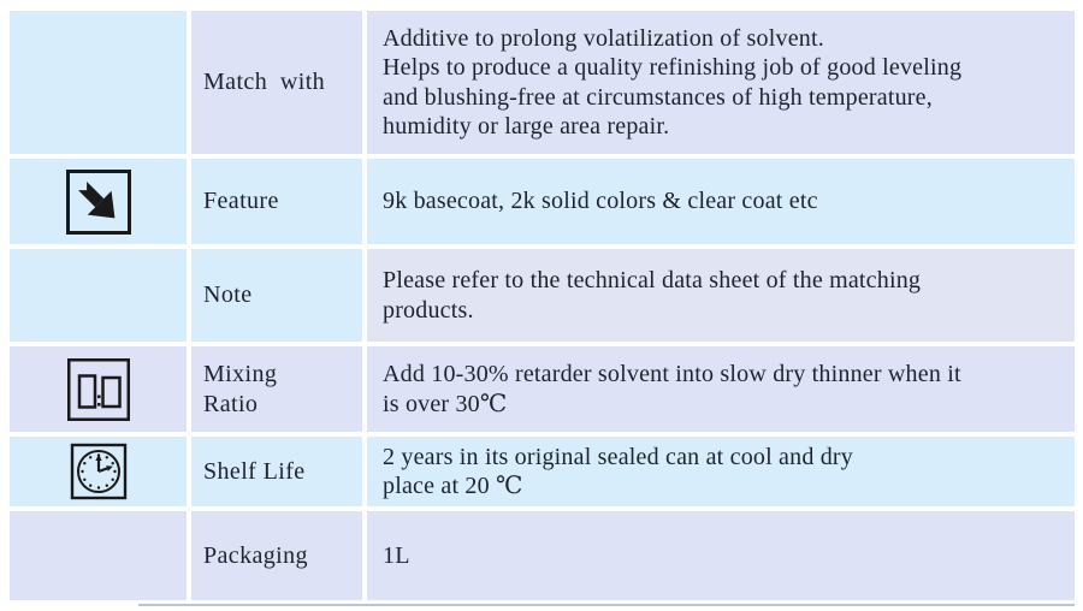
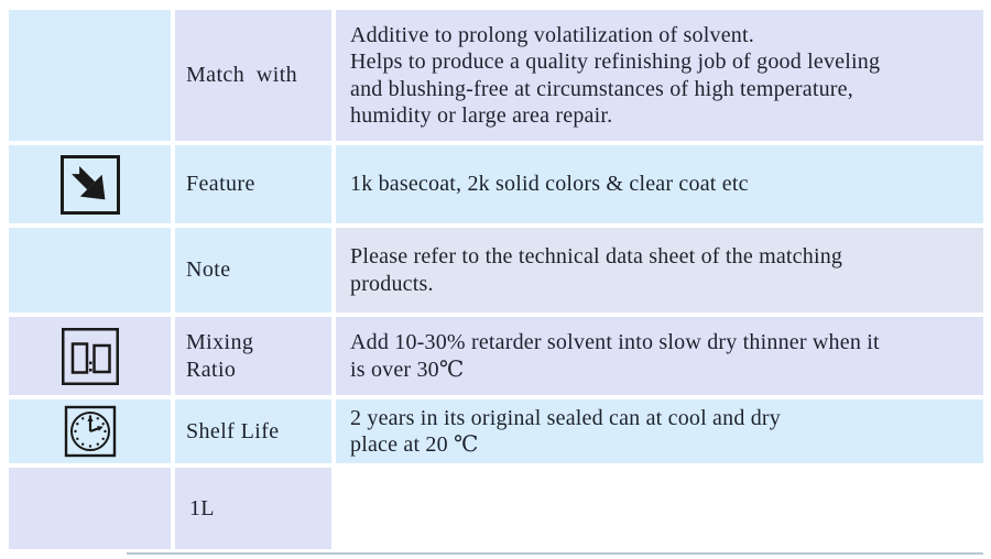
  Match with
  Additive to prolong volatilization of solvent.
  Helps to produce a quality refinishing job of good leveling
  and blushing-free at circumstances of high temperature,
  humidity or large area repair.
  Feature
- 9k basecoat, 2k solid colors & clear coat etc
+ 1k basecoat, 2k solid colors & clear coat etc
  Note
  Please refer to the technical data sheet of the matching
  products.
  Mixing
  Ratio
  Add 10-30% retarder solvent into slow dry thinner when it
  is over 30℃
  Shelf Life
  2 years in its original sealed can at cool and dry
  place at 20 ℃
- Packaging
  1L
